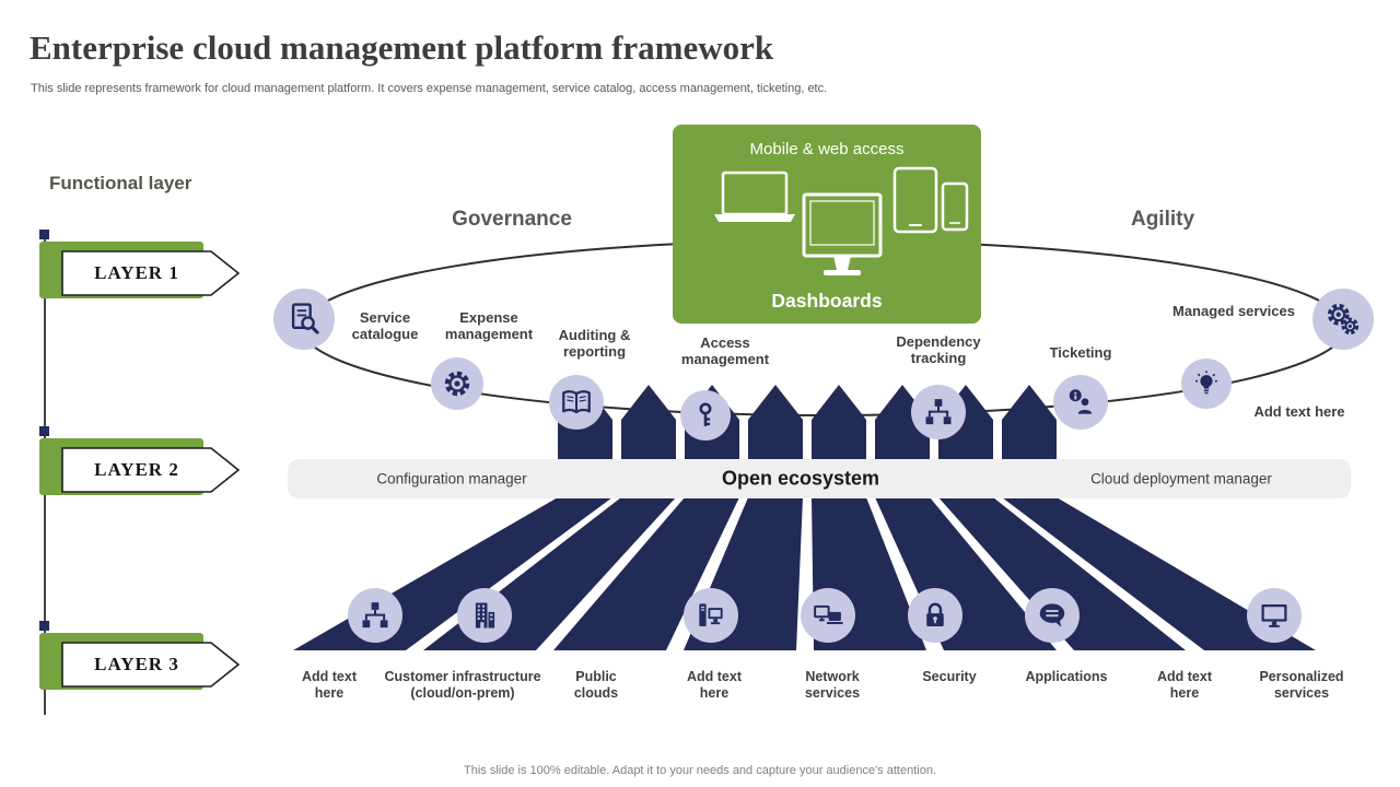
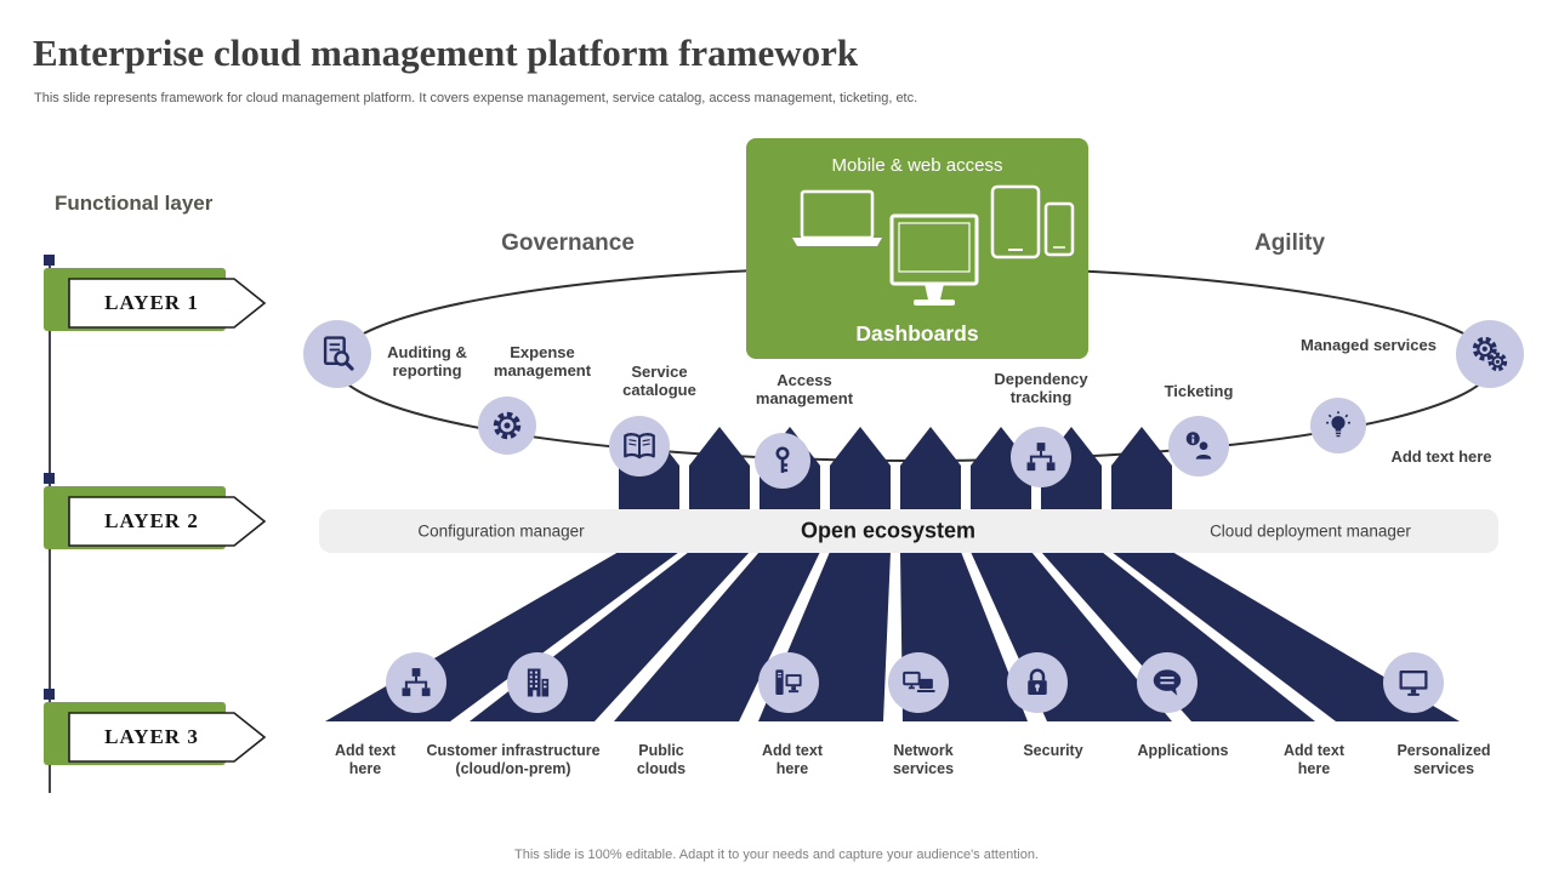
  Enterprise cloud management platform framework
  This slide represents framework for cloud management platform. It covers expense management, service catalog, access management, ticketing, etc.
  Functional layer
  LAYER 1
  LAYER 2
  LAYER 3
  Configuration manager
  Open ecosystem
  Cloud deployment manager
  Governance
  Agility
- Service catalogue
+ Auditing & reporting
  Expense management
- Auditing & reporting
+ Service catalogue
  Access management
  Dependency tracking
  Ticketing
  Add text here
  Managed services
  Mobile & web access
  Dashboards
  Add text here
  Customer infrastructure (cloud/on-prem)
  Public clouds
  Add text here
  Network services
  Security
  Applications
  Add text here
  Personalized services
  This slide is 100% editable. Adapt it to your needs and capture your audience's attention.
